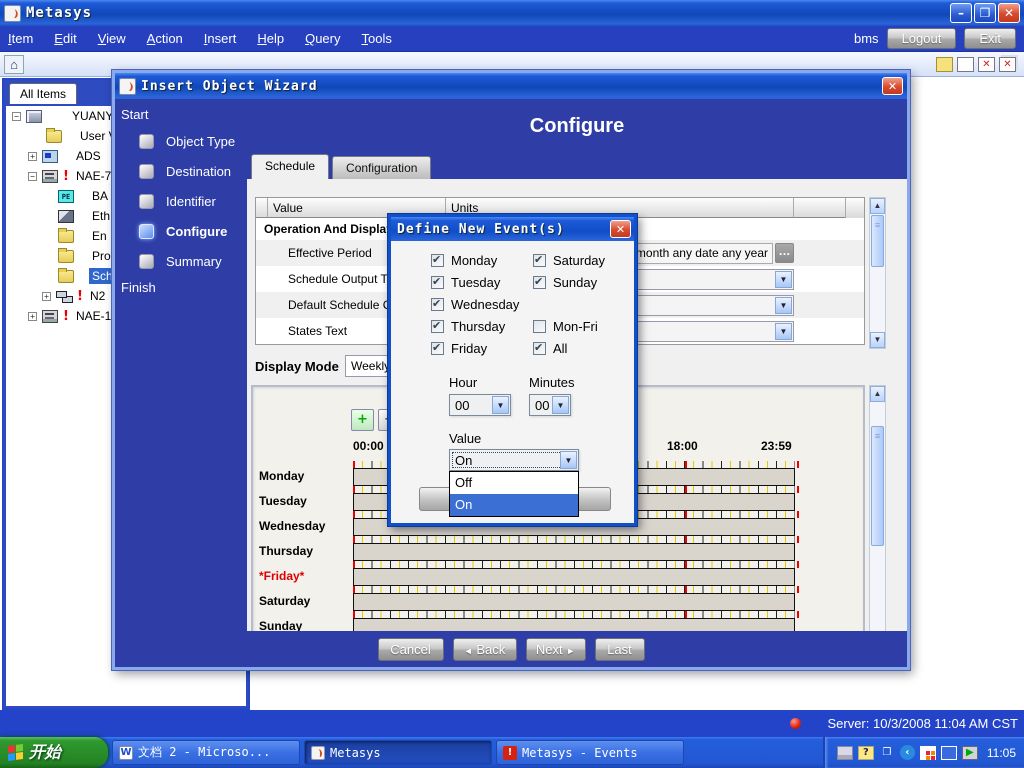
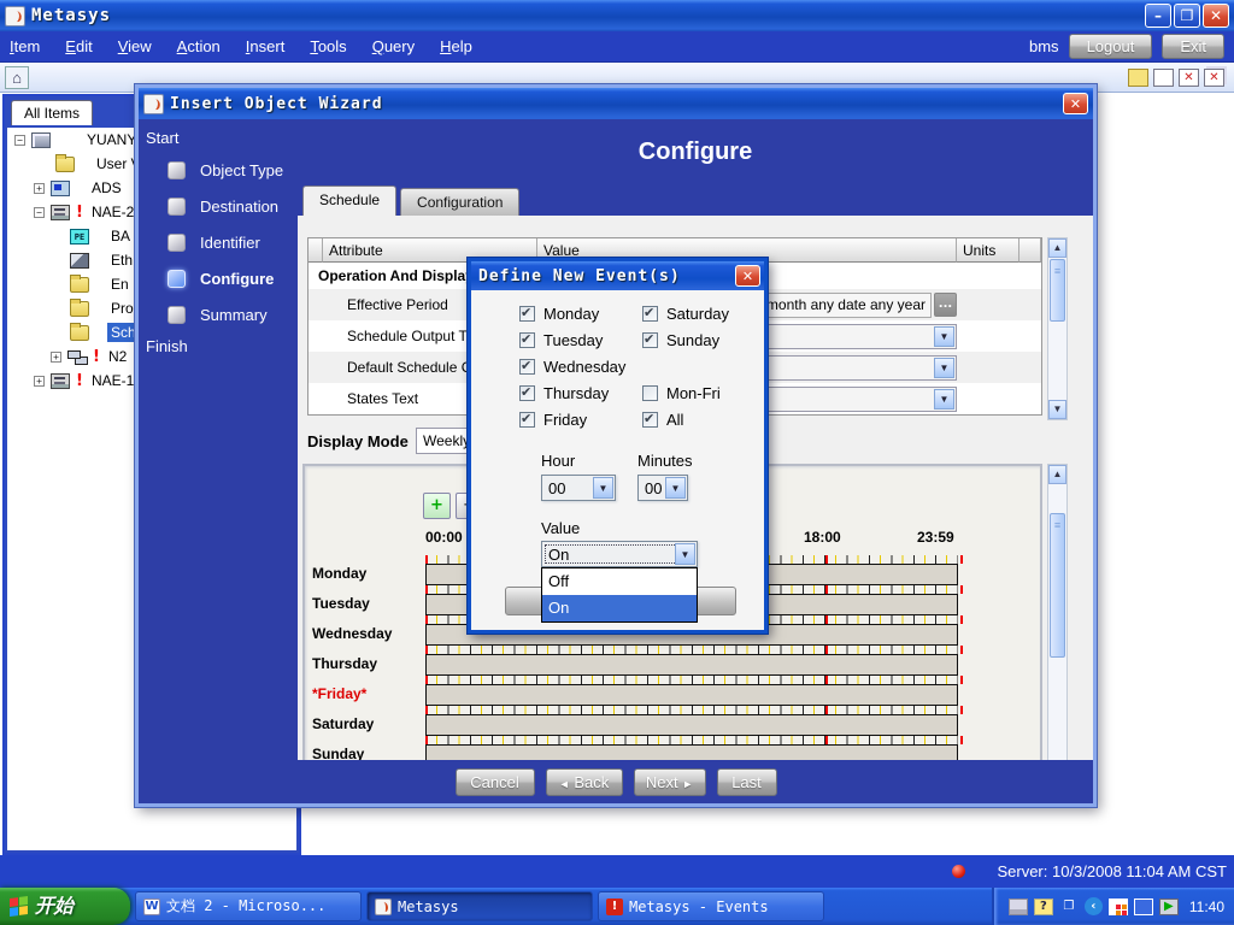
  Metasys
  –
  ❐
  ✕
  Item
  Edit
  View
  Action
  Insert
- Help
+ Tools
  Query
- Tools
+ Help
  bms
  Logout
  Exit
  ⌂
  ✕
  ✕
  All Items
  −
  YUANY
  User
  +
  ADS
  −
  !
- NAE-7
+ NAE-2
  PE
  BA
  Eth
  En
  Pro
  Sch
  +
  !
  N2
  +
  !
  NAE-1
  Insert Object Wizard
  ✕
  Start
  Object Type
  Destination
  Identifier
  Configure
  Summary
  Finish
  Configure
  Schedule
  Configuration
+ Attribute
  Value
  Units
  Operation And Displa
  Effective Period
  month any date any year
  ...
  Schedule Output T
  ▼
  Default Schedule
  ▼
  States Text
  ▼
  ▲
  ▼
  Display Mode
  Weekl
  +
  00:00
  18:00
  23:59
  Monday
  Tuesday
  Wednesday
  Thursday
  *Friday*
  Saturday
  Sunday
  ▲
  Cancel
  ◄ Back
  Next ►
  Last
  Define New Event(s)
  ✕
  Monday
  Saturday
  Tuesday
  Sunday
  Wednesday
  Thursday
  Mon-Fri
  Friday
  All
  Hour
  Minutes
  00
  ▼
  00
  ▼
  Value
  On
  ▼
  Off
  On
  Server: 10/3/2008 11:04 AM CST
  开始
  W
  文档 2 - Microso...
  Metasys
  !
  Metasys - Events
  ?
  ❐
  ‹
  ▶
- 11:05
+ 11:40
